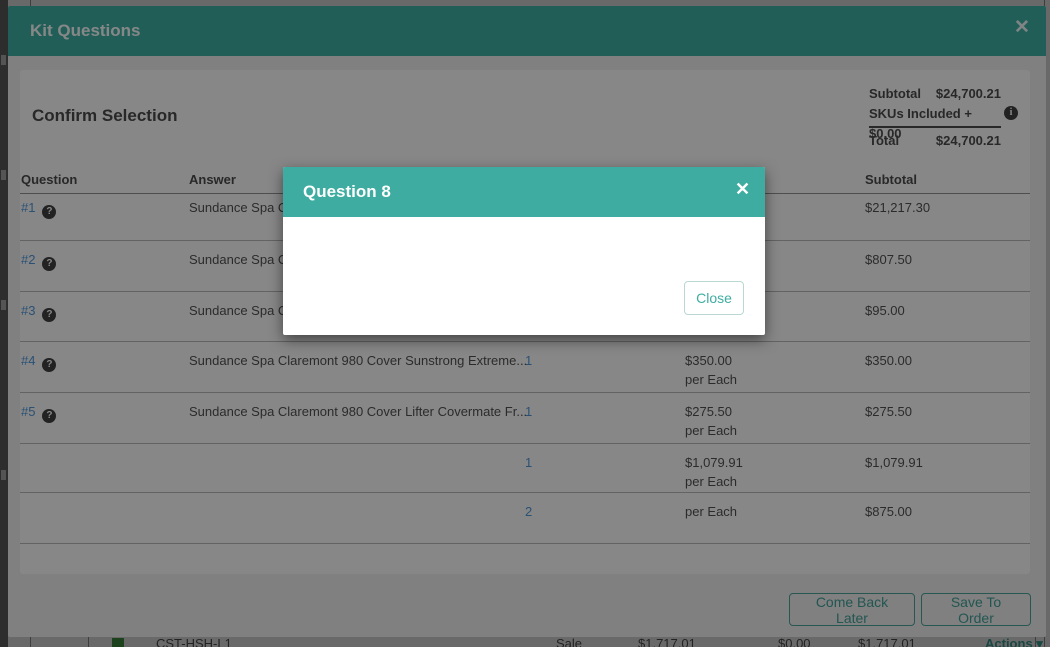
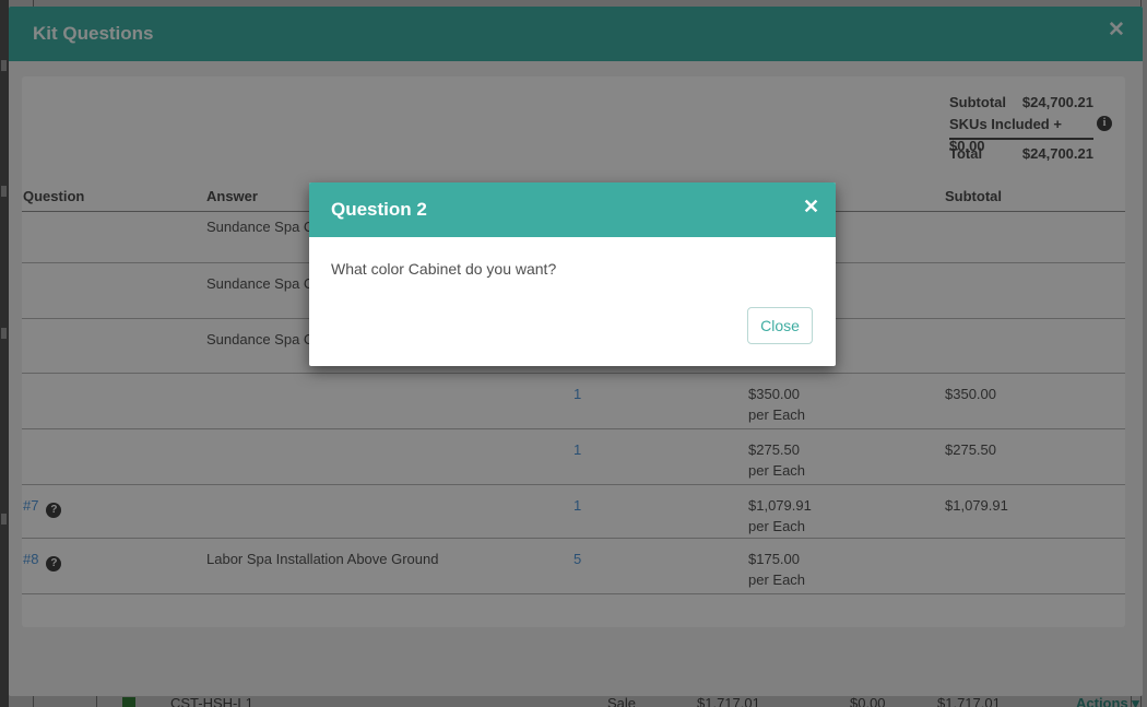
  CST-HSH-L1
  Sale
  $1,717.01
  $0.00
  $1,717.01
  Actions ▾
  Kit Questions
  ✕
- Confirm Selection
  Subtotal
  $24,700.21
  SKUs Included + $0.00
  Total
  $24,700.21
  i
  Question
  Answer
  Subtotal
- #1 ?
  Sundance Spa
- $21,217.30
- #2 ?
  Sundance Spa
- $807.50
- #3 ?
  Sundance Spa
- $95.00
- #4 ?
- Sundance Spa Claremont 980 Cover Sunstrong Extreme...
  1
  $350.00
  per Each
  $350.00
- #5 ?
- Sundance Spa Claremont 980 Cover Lifter Covermate Fr...
  1
  $275.50
  per Each
  $275.50
+ #7 ?
  1
  $1,079.91
  per Each
  $1,079.91
+ #8 ?
+ Labor Spa Installation Above Ground
- 2
+ 5
+ $175.00
  per Each
- $875.00
- Come Back Later
- Save To Order
- Question 8
+ Question 2
  ✕
+ What color Cabinet do you want?
  Close
